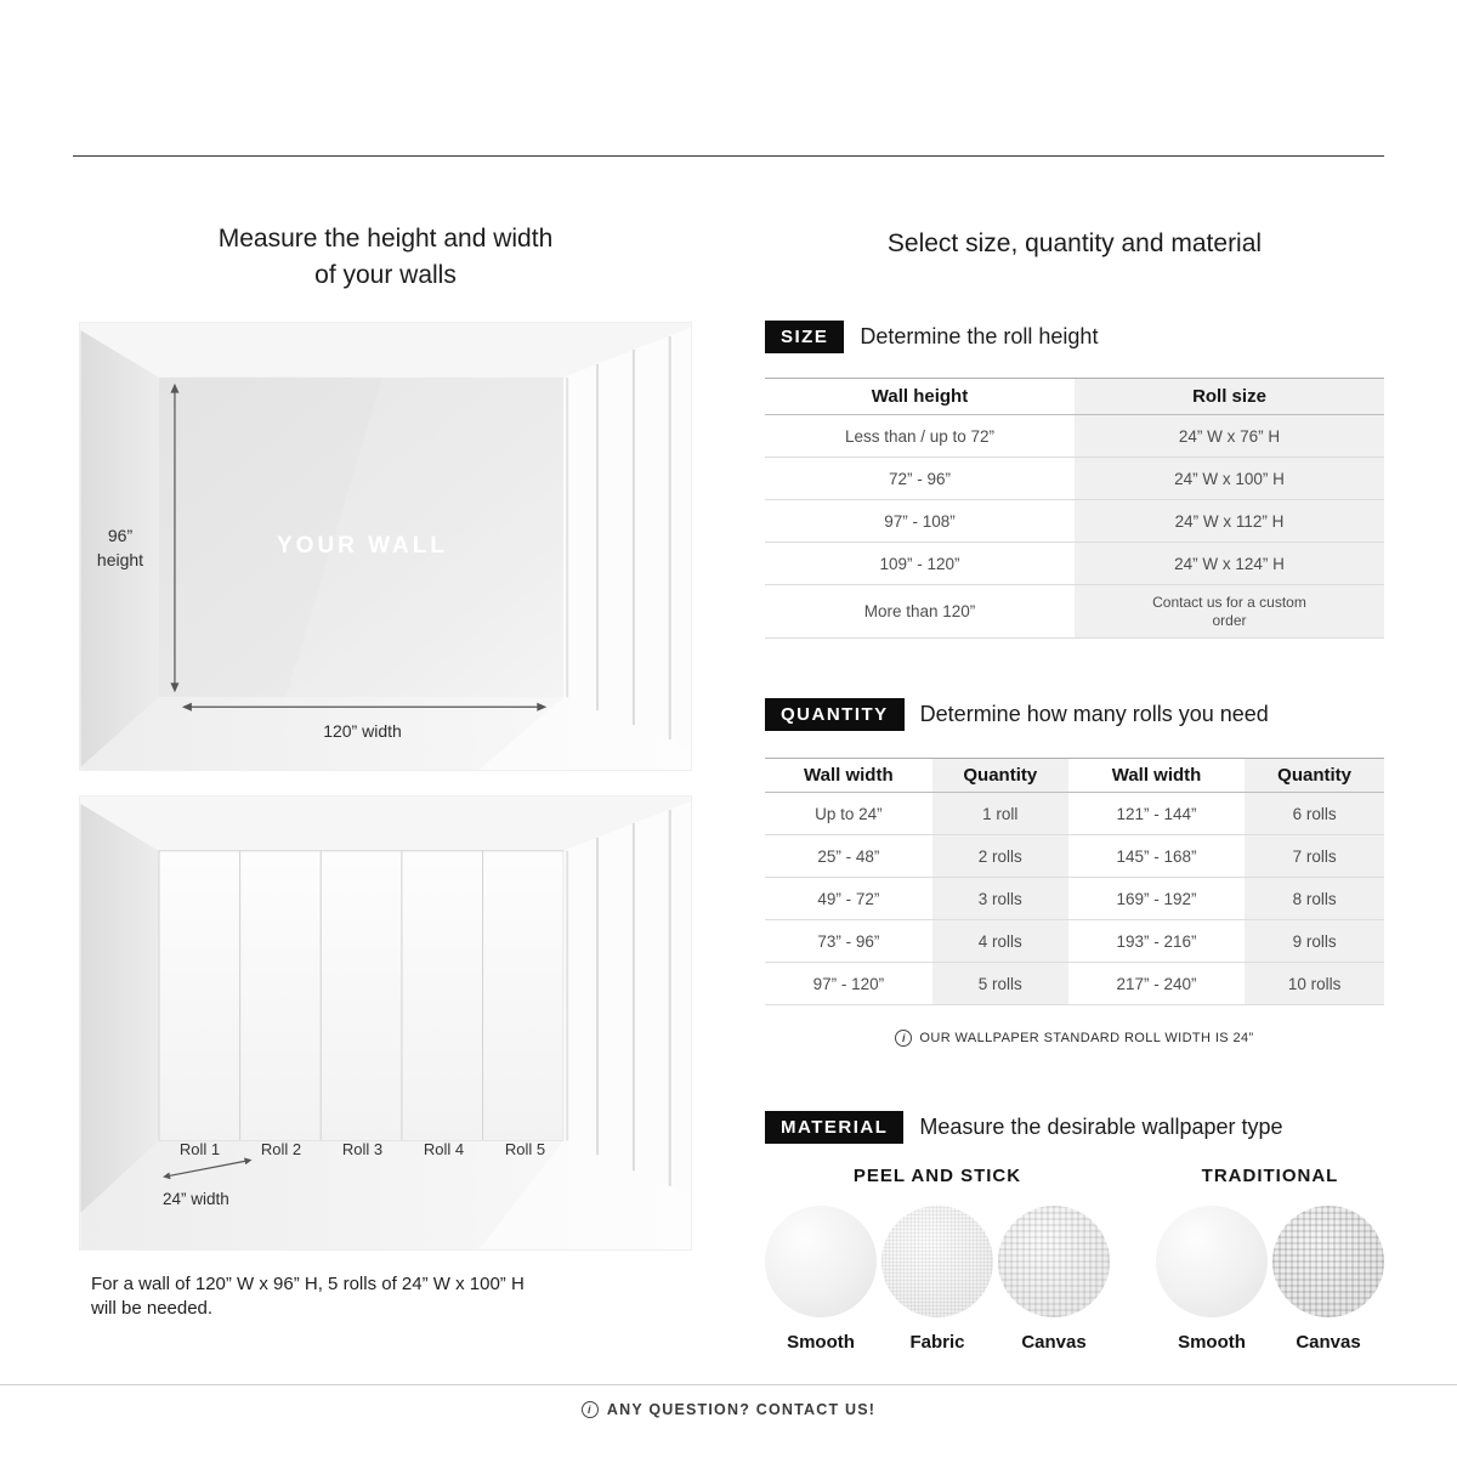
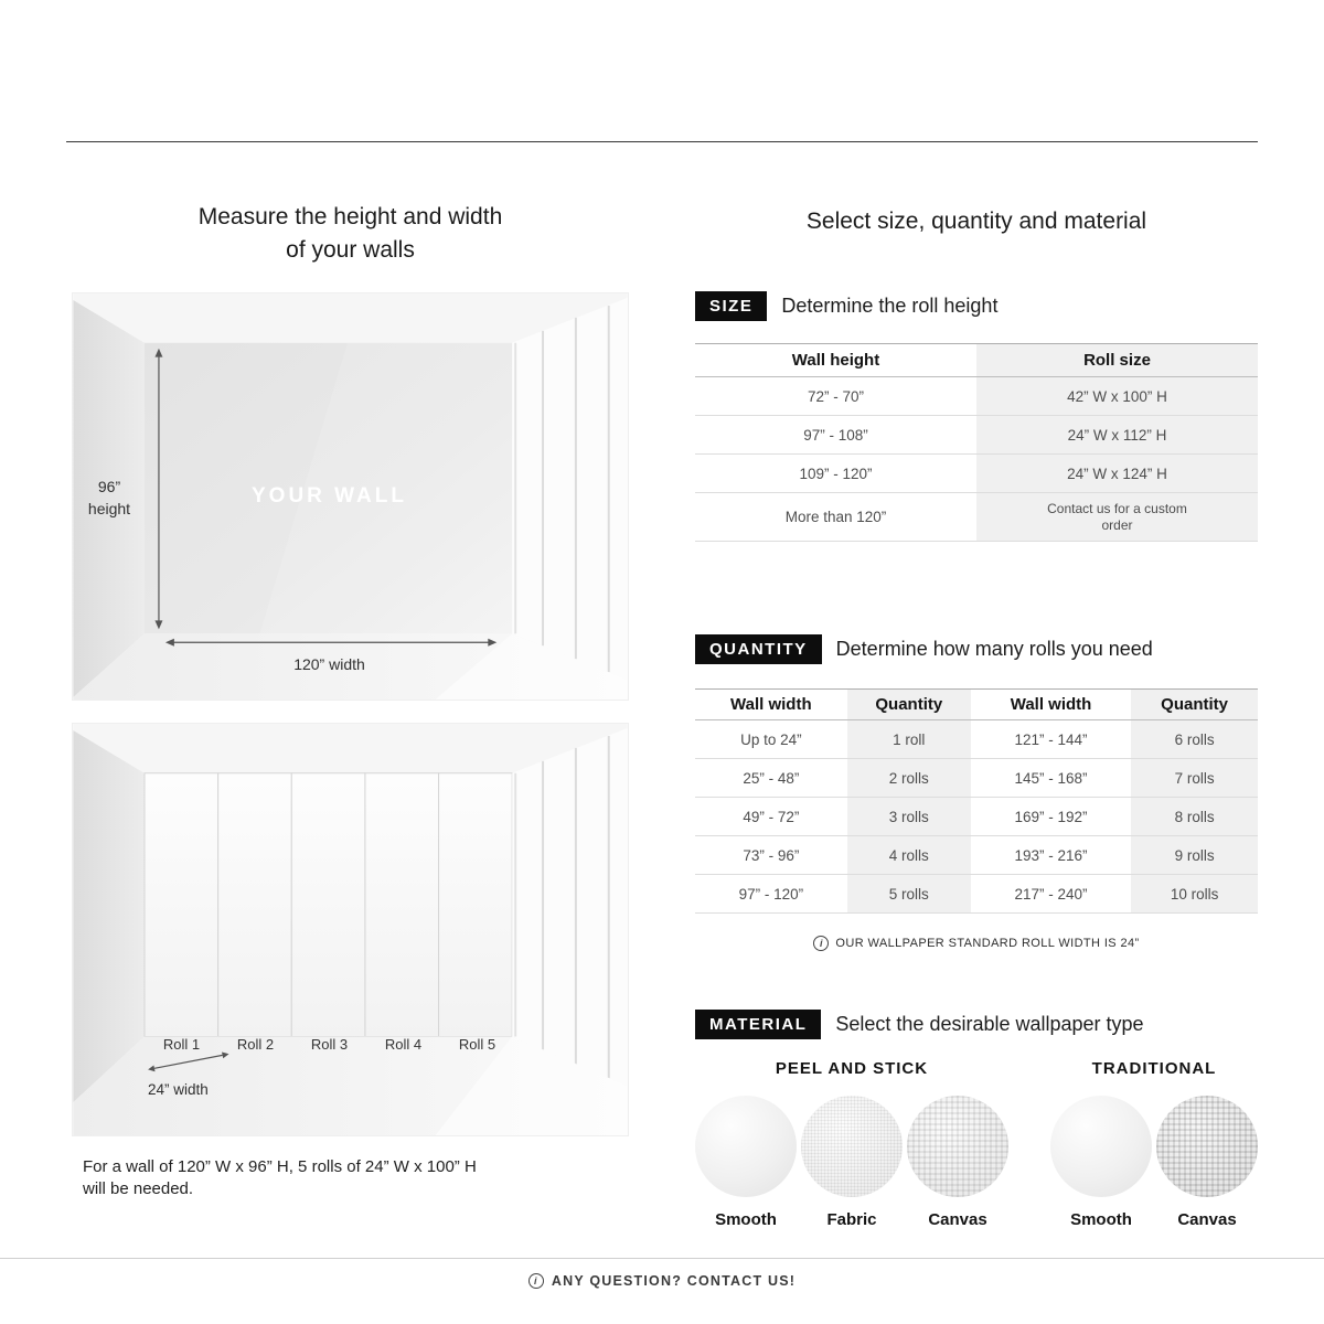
  Measure the height and width
  of your walls
  YOUR WALL
  96”
  height
  120” width
  Roll 1
  Roll 2
  Roll 3
  Roll 4
  Roll 5
  24” width
  For a wall of 120” W x 96” H, 5 rolls of 24” W x 100” H
  will be needed.
  Select size, quantity and material
  SIZE
  Determine the roll height
  Wall height
  Roll size
- Less than / up to 72”
- 24” W x 76” H
- 72” - 96”
+ 72” - 70”
- 24” W x 100” H
+ 42” W x 100” H
  97” - 108”
  24” W x 112” H
  109” - 120”
  24” W x 124” H
  More than 120”
  Contact us for a custom order
  QUANTITY
  Determine how many rolls you need
  Wall width
  Quantity
  Wall width
  Quantity
  Up to 24”
  1 roll
  121” - 144”
  6 rolls
  25” - 48”
  2 rolls
  145” - 168”
  7 rolls
  49” - 72”
  3 rolls
  169” - 192”
  8 rolls
  73” - 96”
  4 rolls
  193” - 216”
  9 rolls
  97” - 120”
  5 rolls
  217” - 240”
  10 rolls
  i
  OUR WALLPAPER STANDARD ROLL WIDTH IS 24”
  MATERIAL
- Measure the desirable wallpaper type
+ Select the desirable wallpaper type
  PEEL AND STICK
  Smooth
  Fabric
  Canvas
  TRADITIONAL
  Smooth
  Canvas
  i
  ANY QUESTION? CONTACT US!
